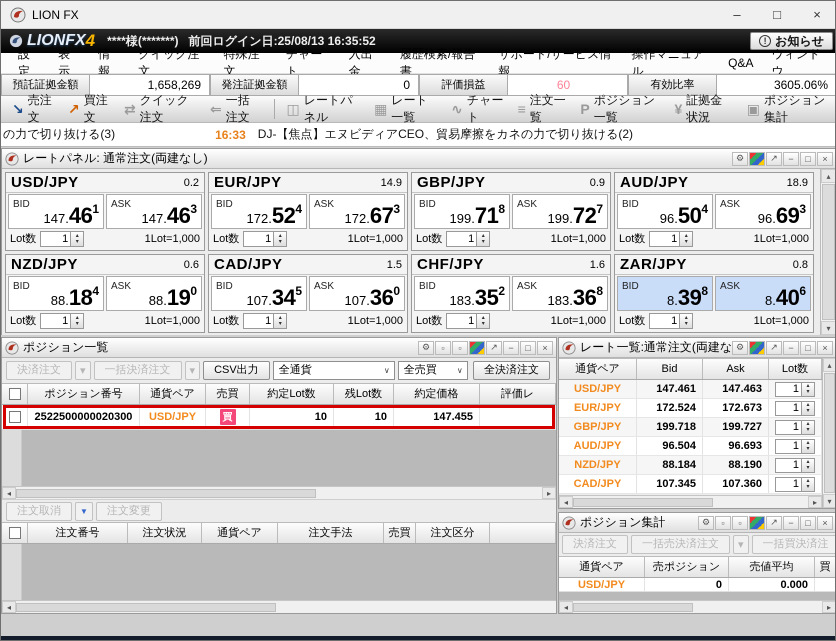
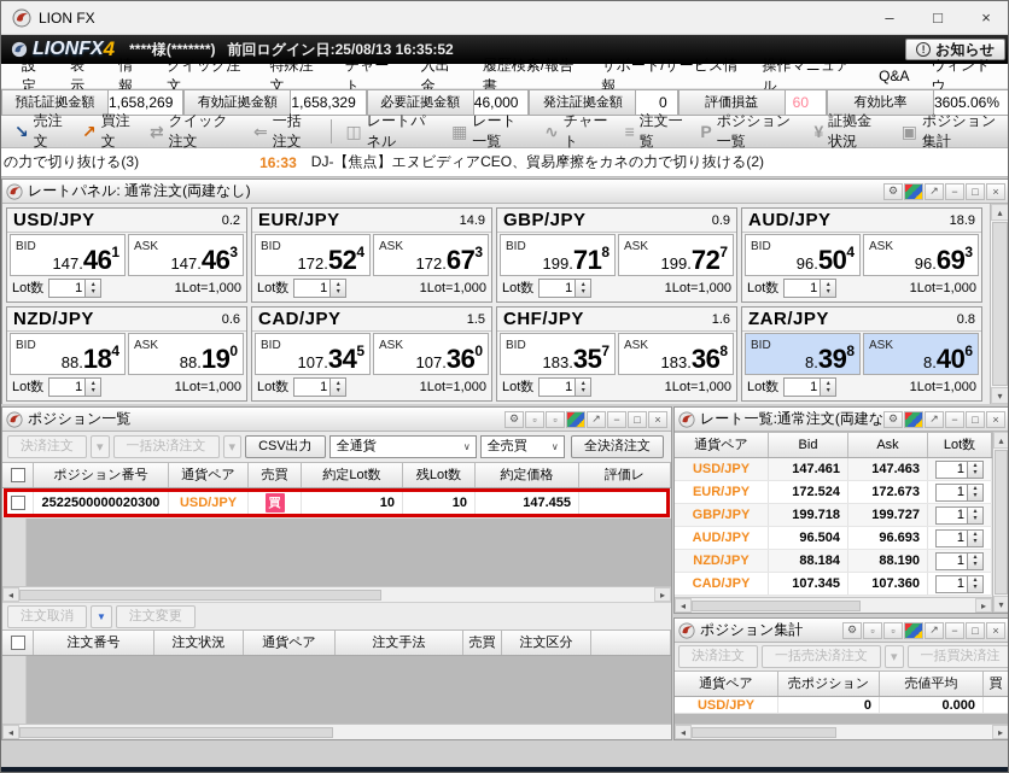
  LION FX
  –
  □
  ×
  LIONFX
  4
  ****様(*******)
  前回ログイン日:25/08/13 16:35:52
  !
  お知らせ
  設定
  表示
  情報
  クイック注文
  特殊注文
  チャート
  入出金
  履歴検索/報告書
  サポート/サービス情報
  操作マニュアル
  Q&A
  ウィンドウ
  預託証拠金額
  1,658,269
+ 有効証拠金額
+ 1,658,329
+ 必要証拠金額
+ 46,000
  発注証拠金額
  0
  評価損益
  60
  有効比率
  3605.06%
  ↘
  売注文
  ↗
  買注文
  ⇄
  クイック注文
  ⇐
  一括注文
  ◫
  レートパネル
  ▦
  レート一覧
  ∿
  チャート
  ≡
  注文一覧
  P
  ポジション一覧
  ¥
  証拠金状況
  ▣
  ポジション集計
  の力で切り抜ける(3)
  16:33
  DJ-【焦点】エヌビディアCEO、貿易摩擦をカネの力で切り抜ける(2)
  レートパネル: 通常注文(両建なし)
  ⚙
  ↗
  −
  □
  ×
  USD/JPY
  0.2
  BID
  147.461
  ASK
  147.463
  Lot数
  1
  1Lot=1,000
  EUR/JPY
  14.9
  BID
  172.524
  ASK
  172.673
  Lot数
  1
  1Lot=1,000
  GBP/JPY
  0.9
  BID
  199.718
  ASK
  199.727
  Lot数
  1
  1Lot=1,000
  AUD/JPY
  18.9
  BID
  96.504
  ASK
  96.693
  Lot数
  1
  1Lot=1,000
  NZD/JPY
  0.6
  BID
  88.184
  ASK
  88.190
  Lot数
  1
  1Lot=1,000
  CAD/JPY
  1.5
  BID
  107.345
  ASK
  107.360
  Lot数
  1
  1Lot=1,000
  CHF/JPY
  1.6
  BID
- 183.352
+ 183.357
  ASK
  183.368
  Lot数
  1
  1Lot=1,000
  ZAR/JPY
  0.8
  BID
  8.398
  ASK
  8.406
  Lot数
  1
  1Lot=1,000
  ▴
  ▾
  ポジション一覧
  ⚙
  ▫
  ▫
  ↗
  −
  □
  ×
  決済注文
  ▾
  一括決済注文
  ▾
  CSV出力
  全通貨
  ∨
  全売買
  ∨
  全決済注文
  ポジション番号
  通貨ペア
  売買
  約定Lot数
  残Lot数
  約定価格
  評価レ
  2522500000020300
  USD/JPY
  買
  10
  10
  147.455
  ◂
  ▸
  注文取消
  ▼
  注文変更
  注文番号
  注文状況
  通貨ペア
  注文手法
  売買
  注文区分
  ◂
  レート一覧:通常注文(両建な
  ⚙
  ↗
  −
  □
  ×
  通貨ペア
  Bid
  Ask
  Lot数
  USD/JPY
  147.461
  147.463
  1
  EUR/JPY
  172.524
  172.673
  1
  GBP/JPY
  199.718
  199.727
  1
  AUD/JPY
  96.504
  96.693
  1
  NZD/JPY
  88.184
  88.190
  1
  CAD/JPY
  107.345
  107.360
  1
  ◂
  ▸
  ▴
  ▾
  ポジション集計
  ⚙
  ▫
  ▫
  ↗
  −
  □
  ×
  決済注文
  一括売決済注文
  ▾
  一括買決済注
  通貨ペア
  売ポジション
  売値平均
  買
  USD/JPY
  0
  0.000
  ◂
  ▸
